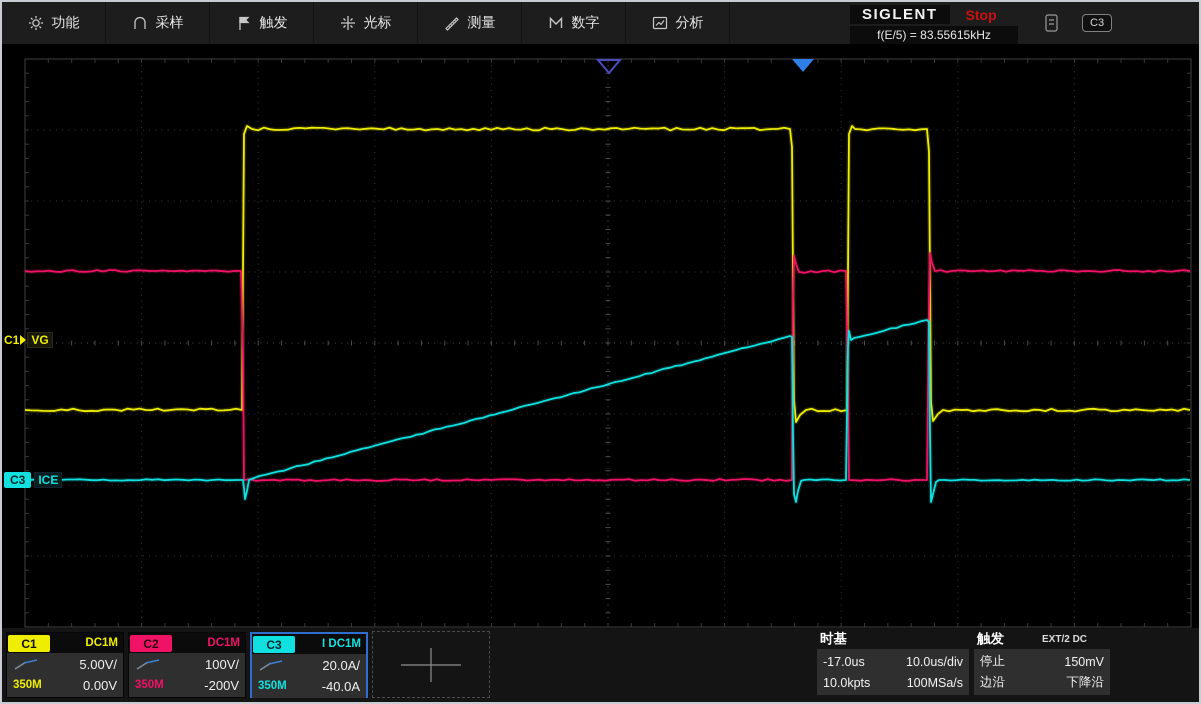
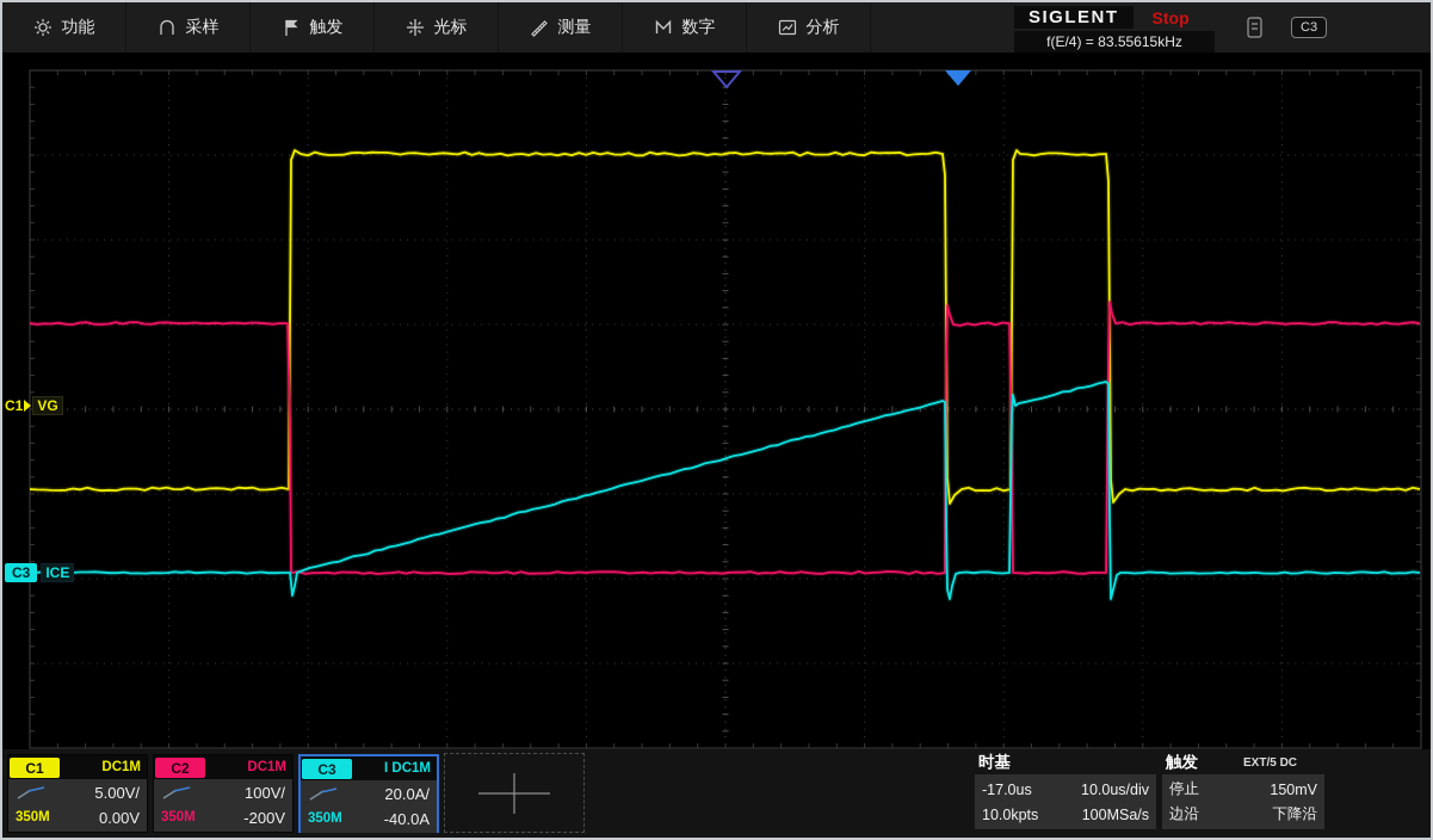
  功能
  采样
  触发
  光标
  测量
  数字
  分析
  SIGLENT
  Stop
- f(E/5) = 83.55615kHz
+ f(E/4) = 83.55615kHz
  C3
  C1
  VG
  C3
  ICE
  C1
  DC1M
  5.00V/
  350M
  0.00V
  C2
  DC1M
  100V/
  350M
  -200V
  C3
  I DC1M
  20.0A/
  350M
  -40.0A
  时基
  -17.0us
  10.0us/div
  10.0kpts
  100MSa/s
  触发
- EXT/2 DC
+ EXT/5 DC
  停止
  150mV
  边沿
  下降沿
